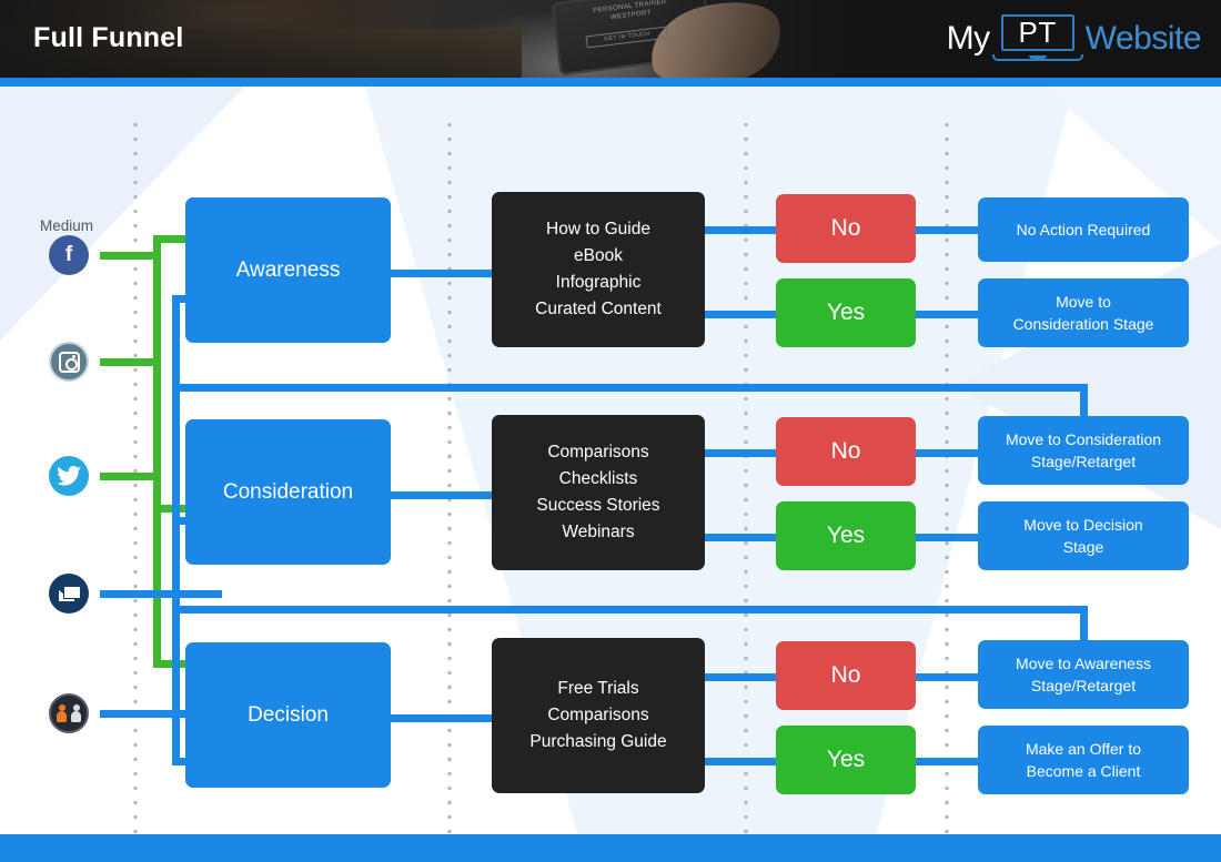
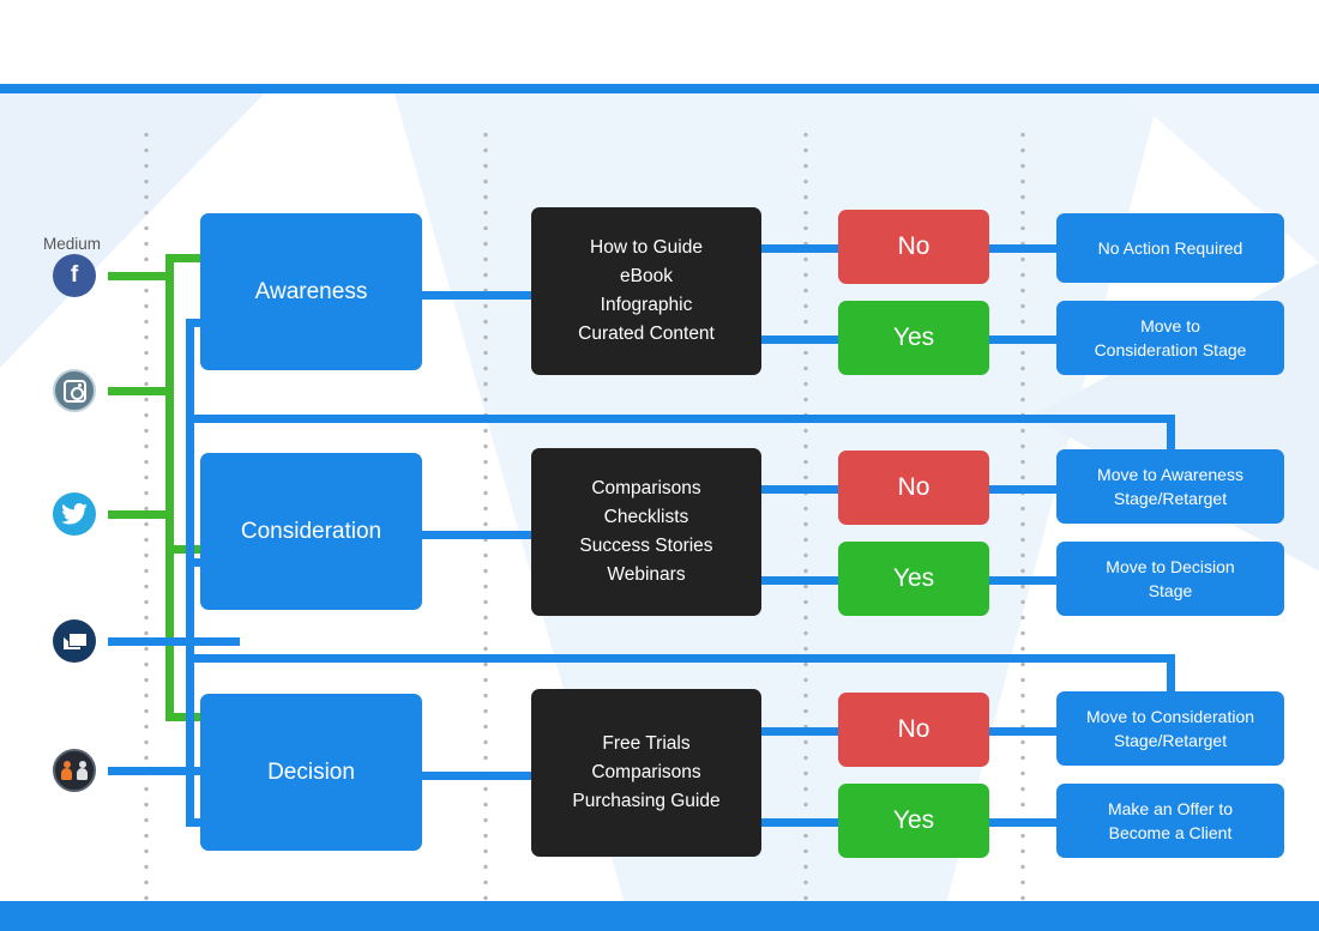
- Full Funnel
- My
- PT
- Website
  Medium
  f
  Awareness
  How to Guide
  eBook
  Infographic
  Curated Content
  No
  Yes
  No Action Required
  Move to
  Consideration Stage
  Consideration
  Comparisons
  Checklists
  Success Stories
  Webinars
  No
  Yes
- Move to Consideration
+ Move to Awareness
  Stage/Retarget
  Move to Decision
  Stage
  Decision
  Free Trials
  Comparisons
  Purchasing Guide
  No
  Yes
- Move to Awareness
+ Move to Consideration
  Stage/Retarget
  Make an Offer to
  Become a Client
